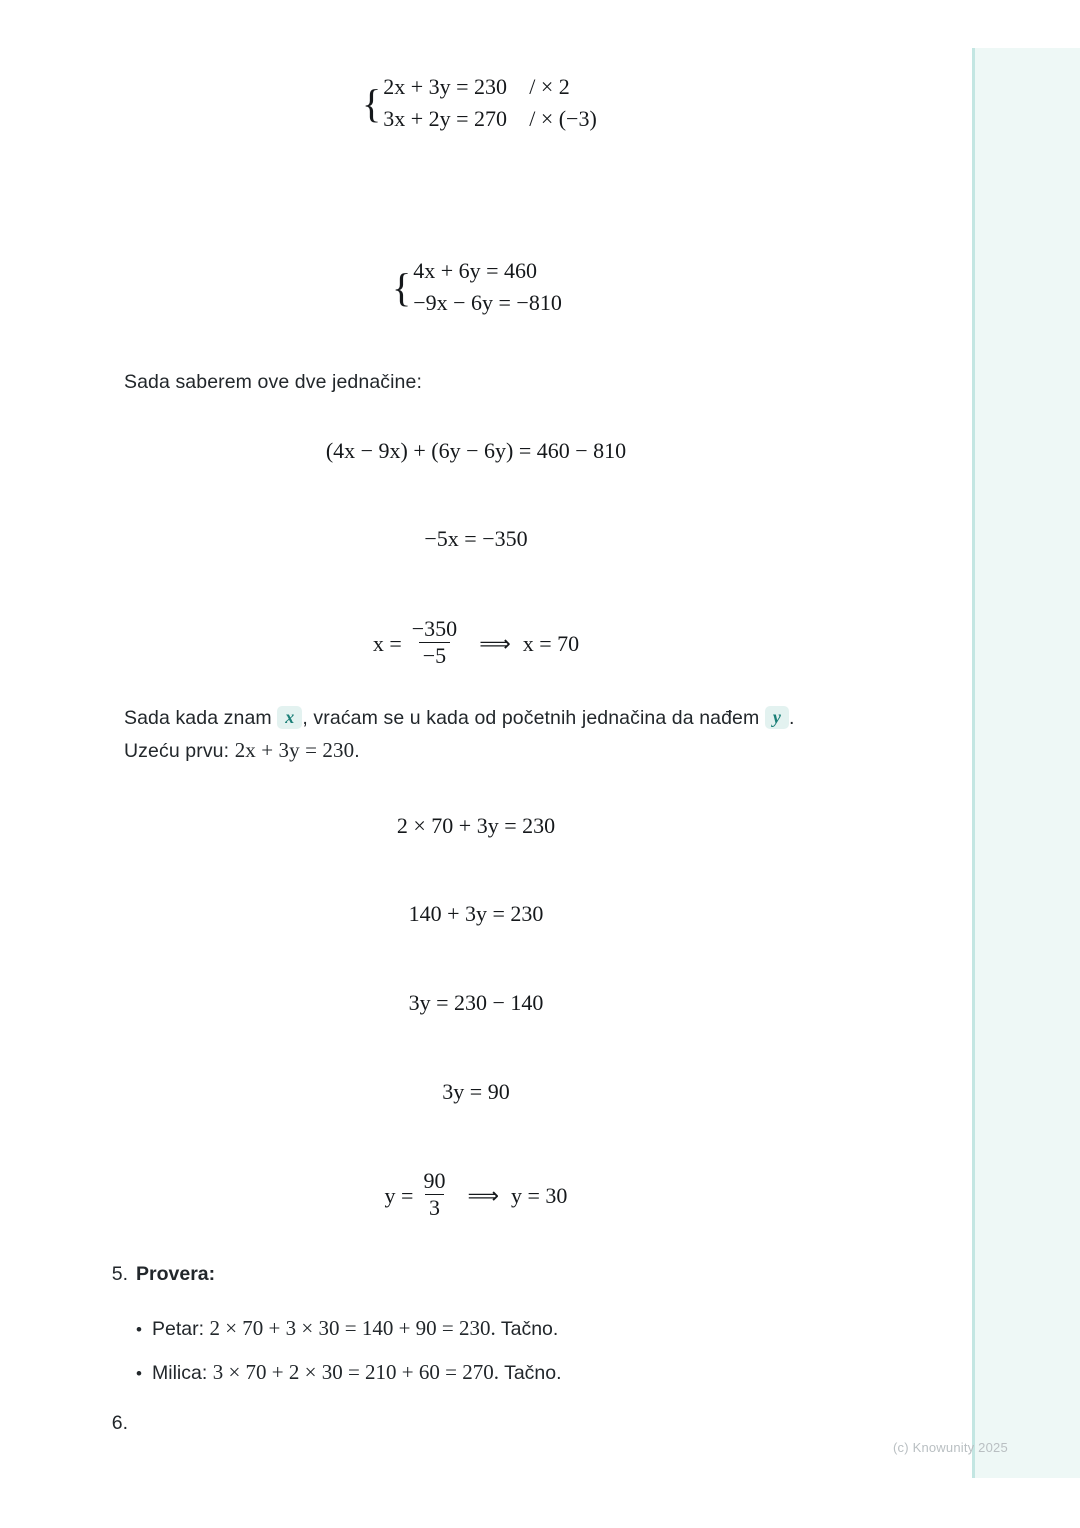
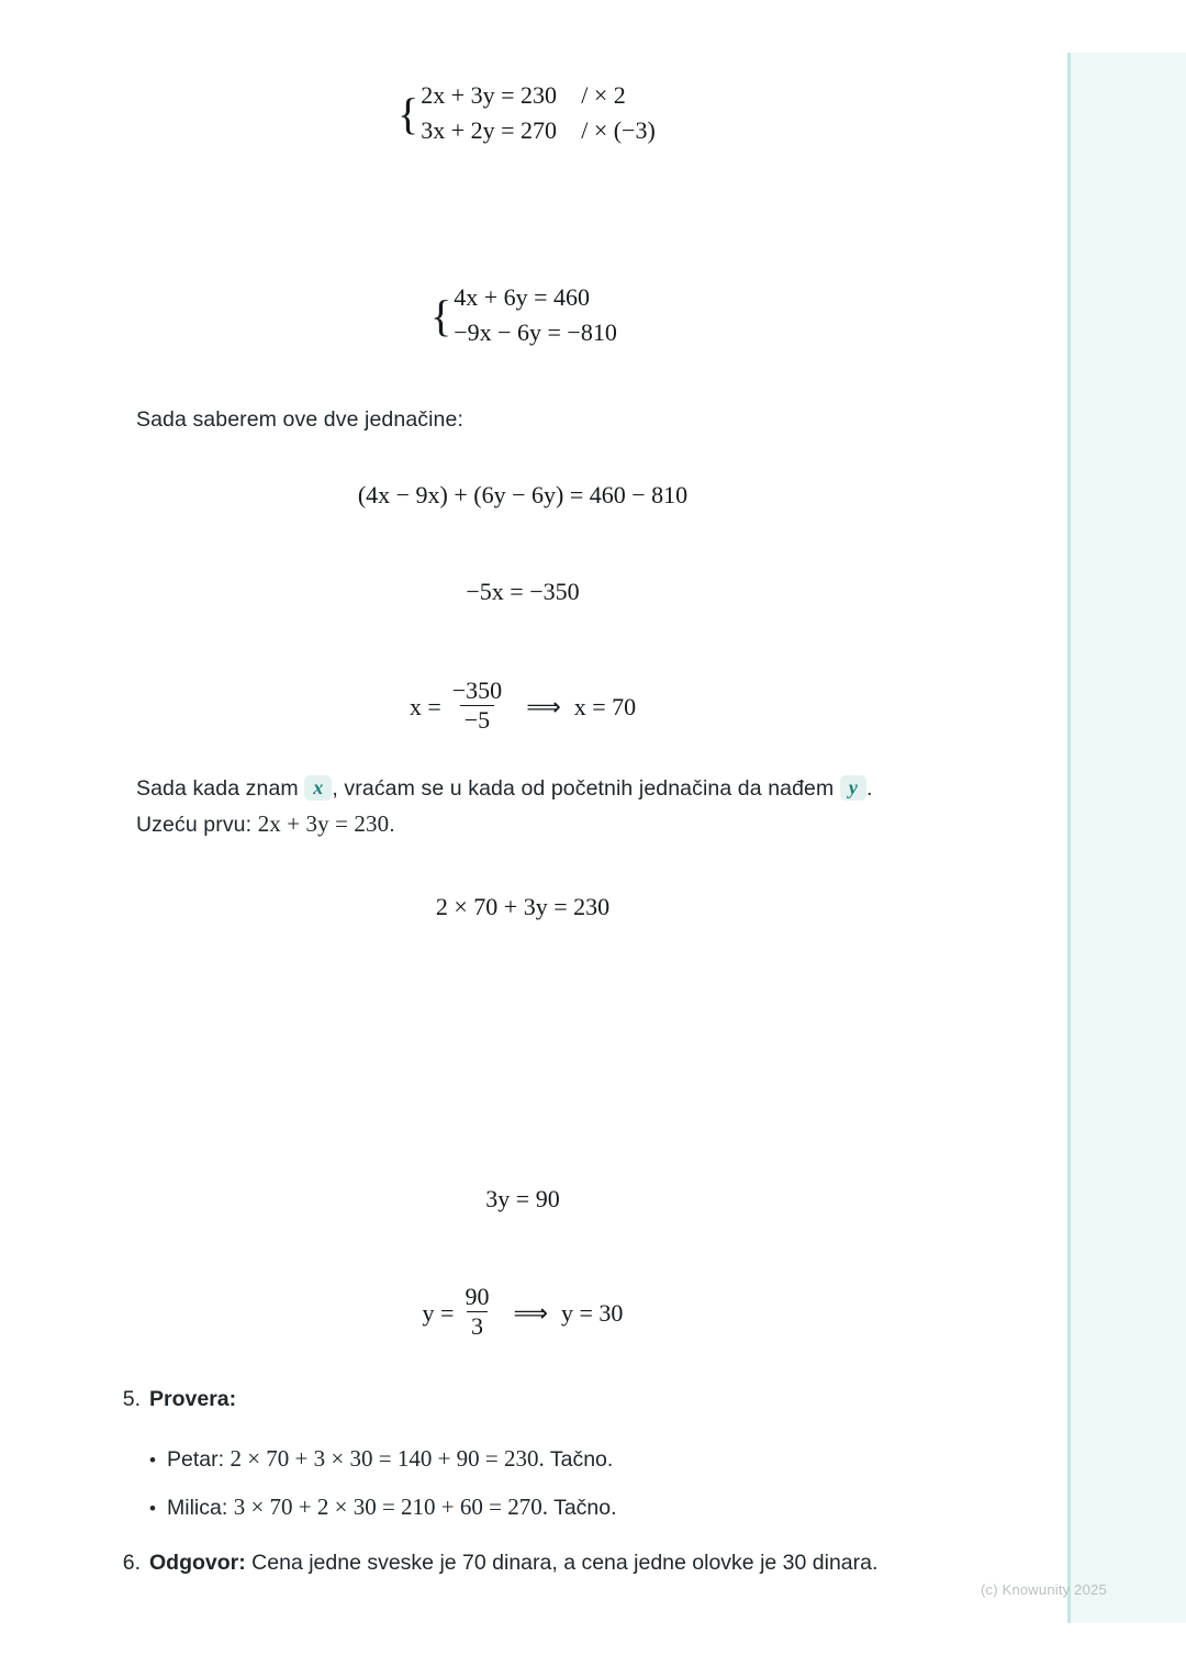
  {
  2x + 3y = 230
  / × 2
  3x + 2y = 270
  / × (−3)
  {
  4x + 6y = 460
  −9x − 6y = −810
  Sada saberem ove dve jednačine:
  (4x − 9x) + (6y − 6y) = 460 − 810
  −5x = −350
  x =
  −350
  −5
  ⟹
  x = 70
  Sada kada znam x , vraćam se u kada od početnih jednačina da nađem y . Uzeću prvu: 2x + 3y = 230.
  2 × 70 + 3y = 230
- 140 + 3y = 230
- 3y = 230 − 140
  3y = 90
  y =
  90
  3
  ⟹
  y = 30
  5.
  Provera:
  •
  Petar: 2 × 70 + 3 × 30 = 140 + 90 = 230. Tačno.
  •
  Milica: 3 × 70 + 2 × 30 = 210 + 60 = 270. Tačno.
  6.
+ Odgovor: Cena jedne sveske je 70 dinara, a cena jedne olovke je 30 dinara.
  (c) Knowunity 2025
